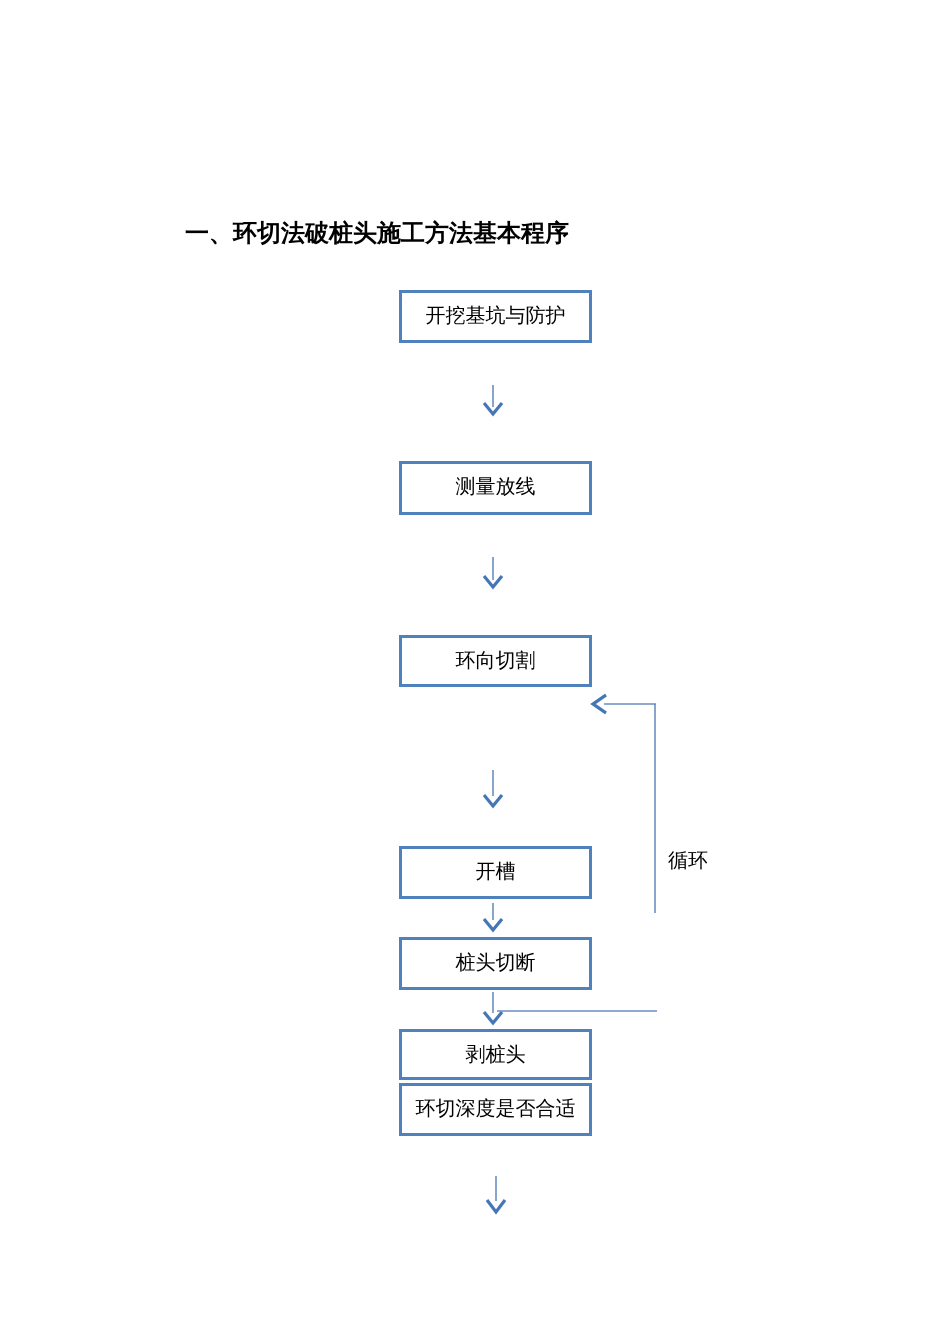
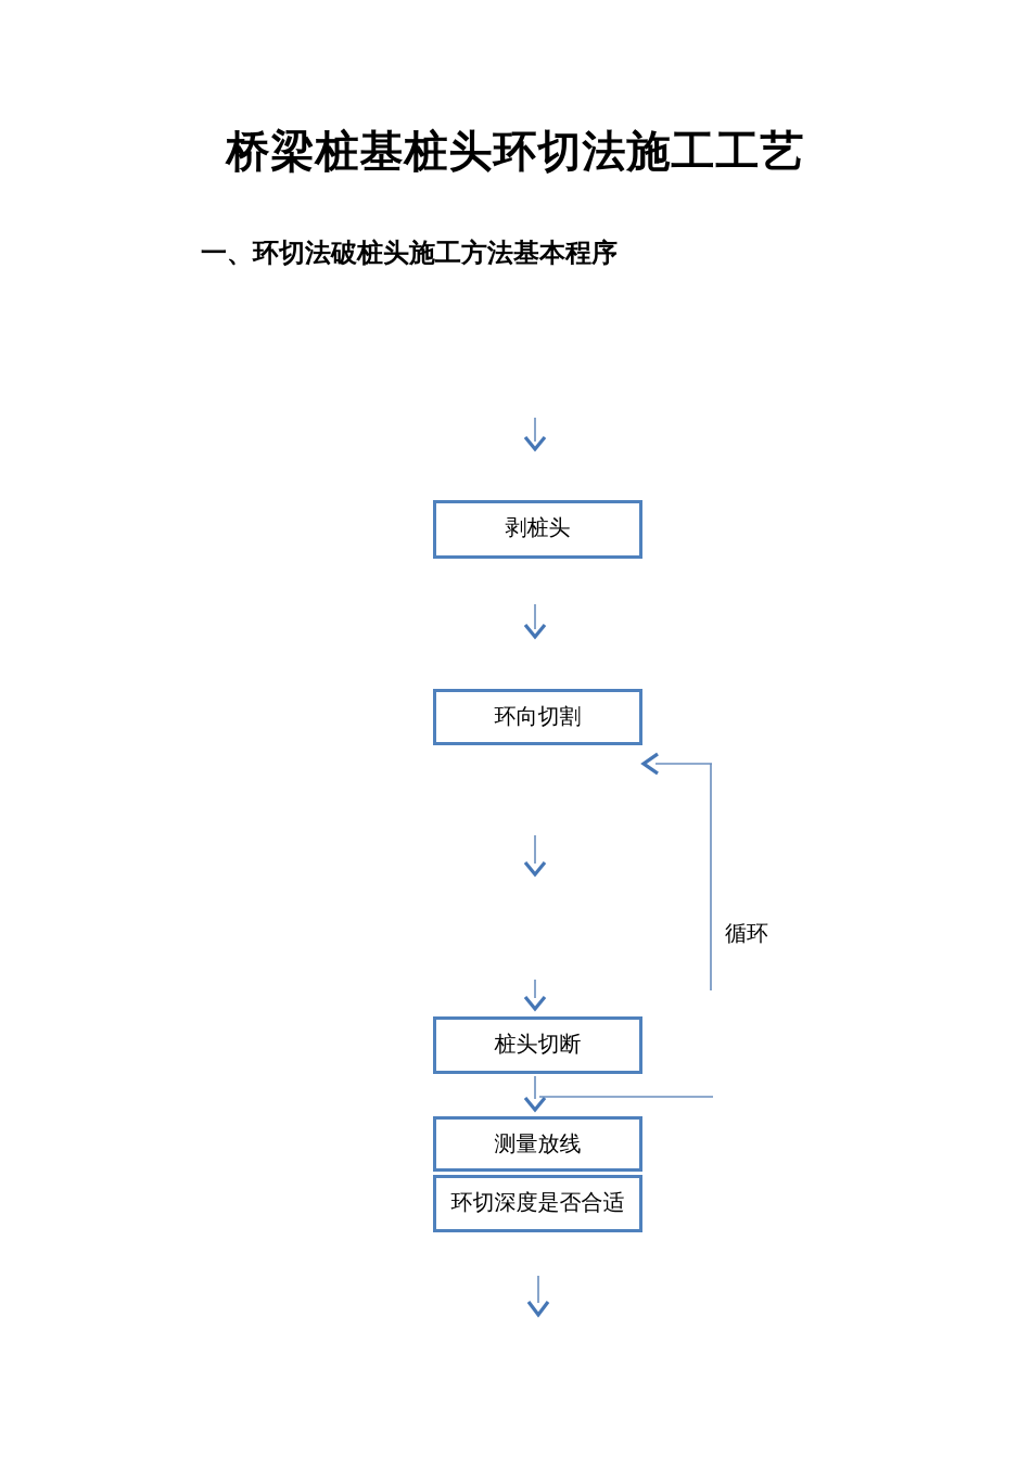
+ 桥梁桩基桩头环切法施工工艺
  一、环切法破桩头施工方法基本程序
- 开挖基坑与防护
- 测量放线
+ 剥桩头
  环向切割
- 开槽
  桩头切断
- 剥桩头
+ 测量放线
  环切深度是否合适
  循环
